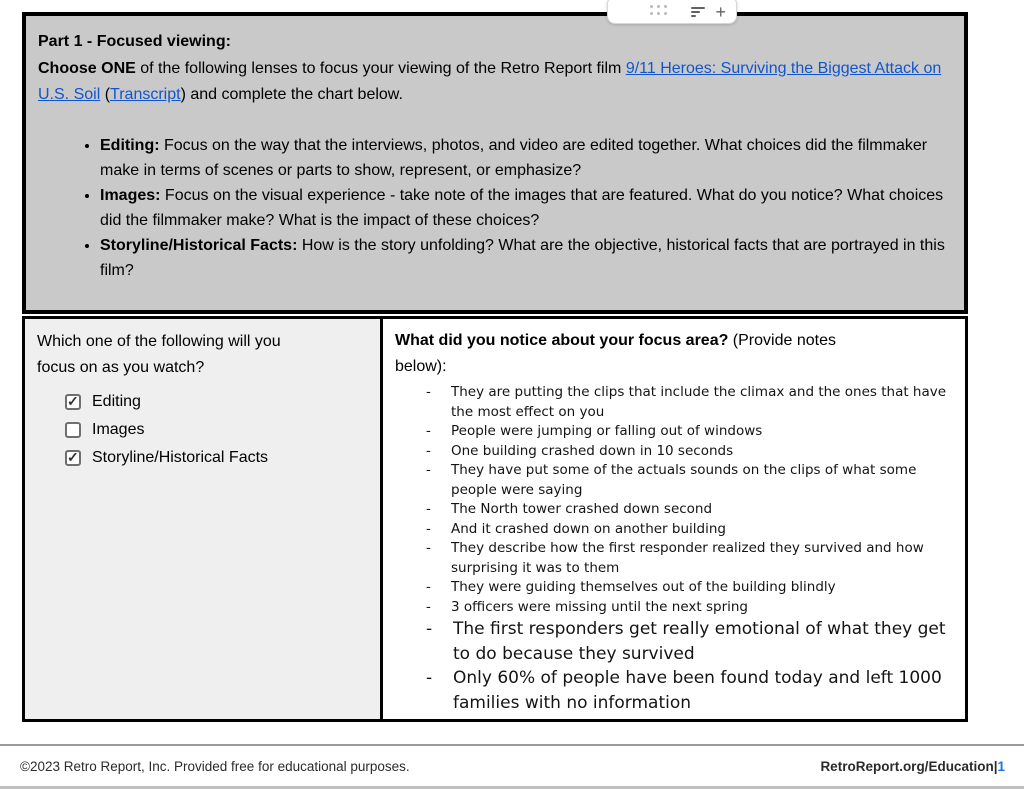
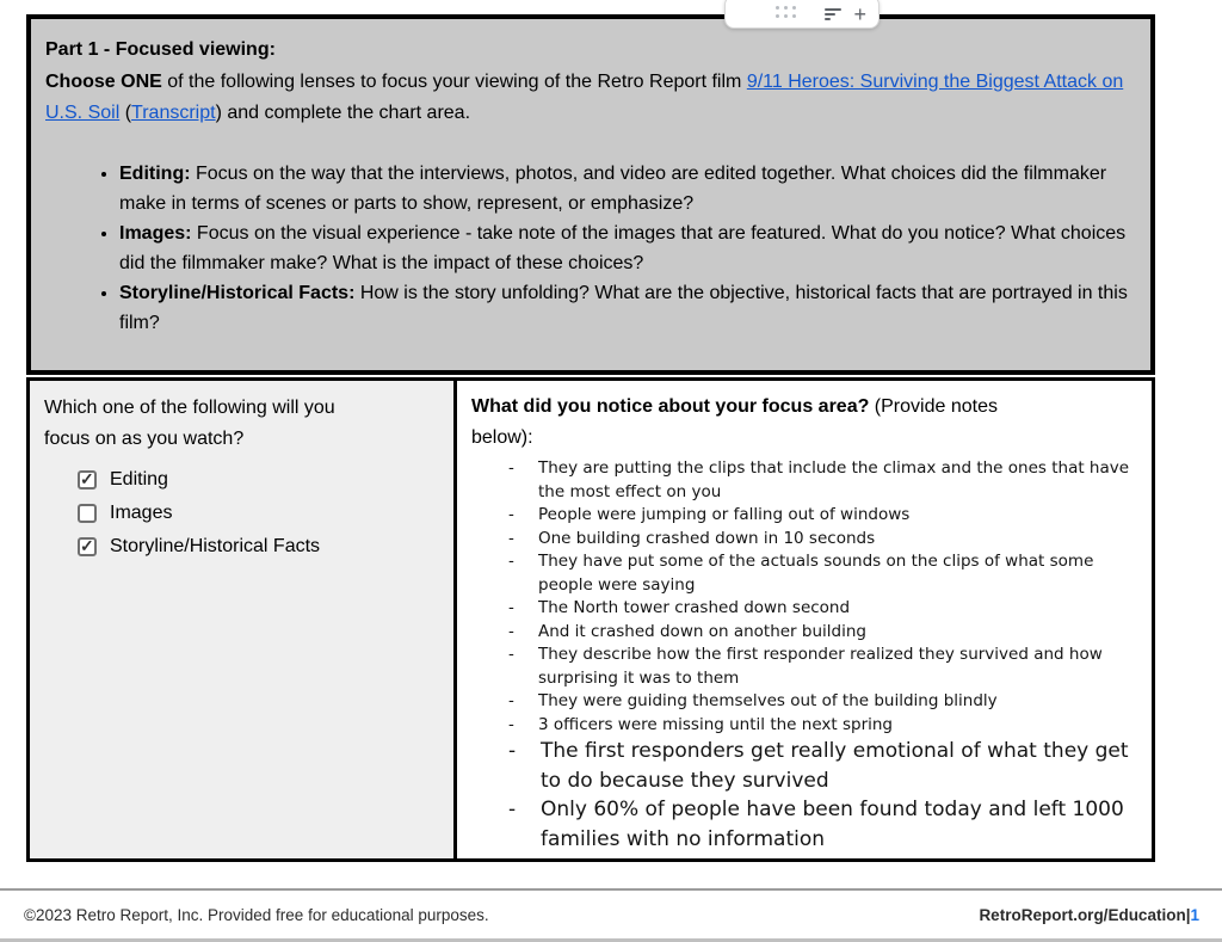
  +
  Part 1 - Focused viewing:
- Choose ONE of the following lenses to focus your viewing of the Retro Report film 9/11 Heroes: Surviving the Biggest Attack on U.S. Soil (Transcript) and complete the chart below.
+ Choose ONE of the following lenses to focus your viewing of the Retro Report film 9/11 Heroes: Surviving the Biggest Attack on U.S. Soil (Transcript) and complete the chart area.
  Editing: Focus on the way that the interviews, photos, and video are edited together. What choices did the filmmaker make in terms of scenes or parts to show, represent, or emphasize?
  Images: Focus on the visual experience - take note of the images that are featured. What do you notice? What choices did the filmmaker make? What is the impact of these choices?
  Storyline/Historical Facts: How is the story unfolding? What are the objective, historical facts that are portrayed in this film?
  Which one of the following will you focus on as you watch?
  Editing
  Images
  Storyline/Historical Facts
  What did you notice about your focus area? (Provide notes below):
  They are putting the clips that include the climax and the ones that have the most effect on you
  People were jumping or falling out of windows
  One building crashed down in 10 seconds
  They have put some of the actuals sounds on the clips of what some people were saying
  The North tower crashed down second
  And it crashed down on another building
  They describe how the first responder realized they survived and how surprising it was to them
  They were guiding themselves out of the building blindly
  3 officers were missing until the next spring
  The first responders get really emotional of what they get to do because they survived
  Only 60% of people have been found today and left 1000 families with no information
  ©2023 Retro Report, Inc. Provided free for educational purposes.
  RetroReport.org/Education|1
